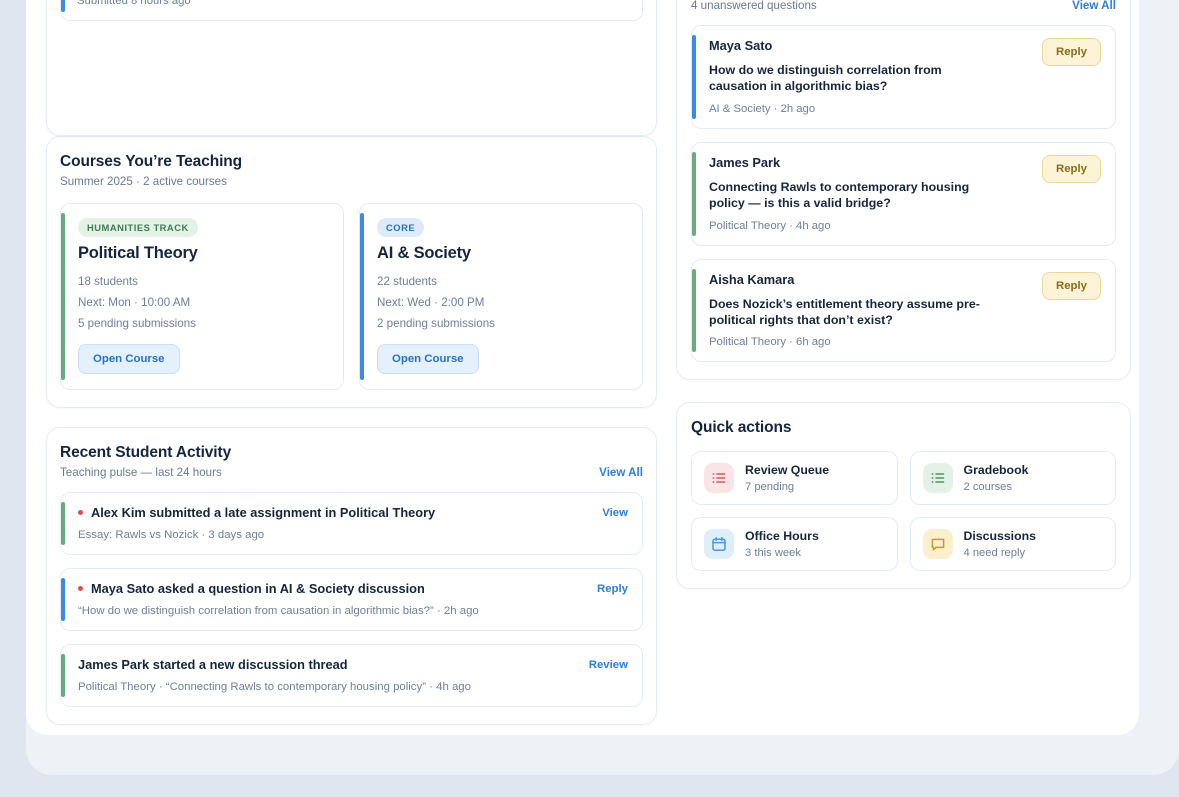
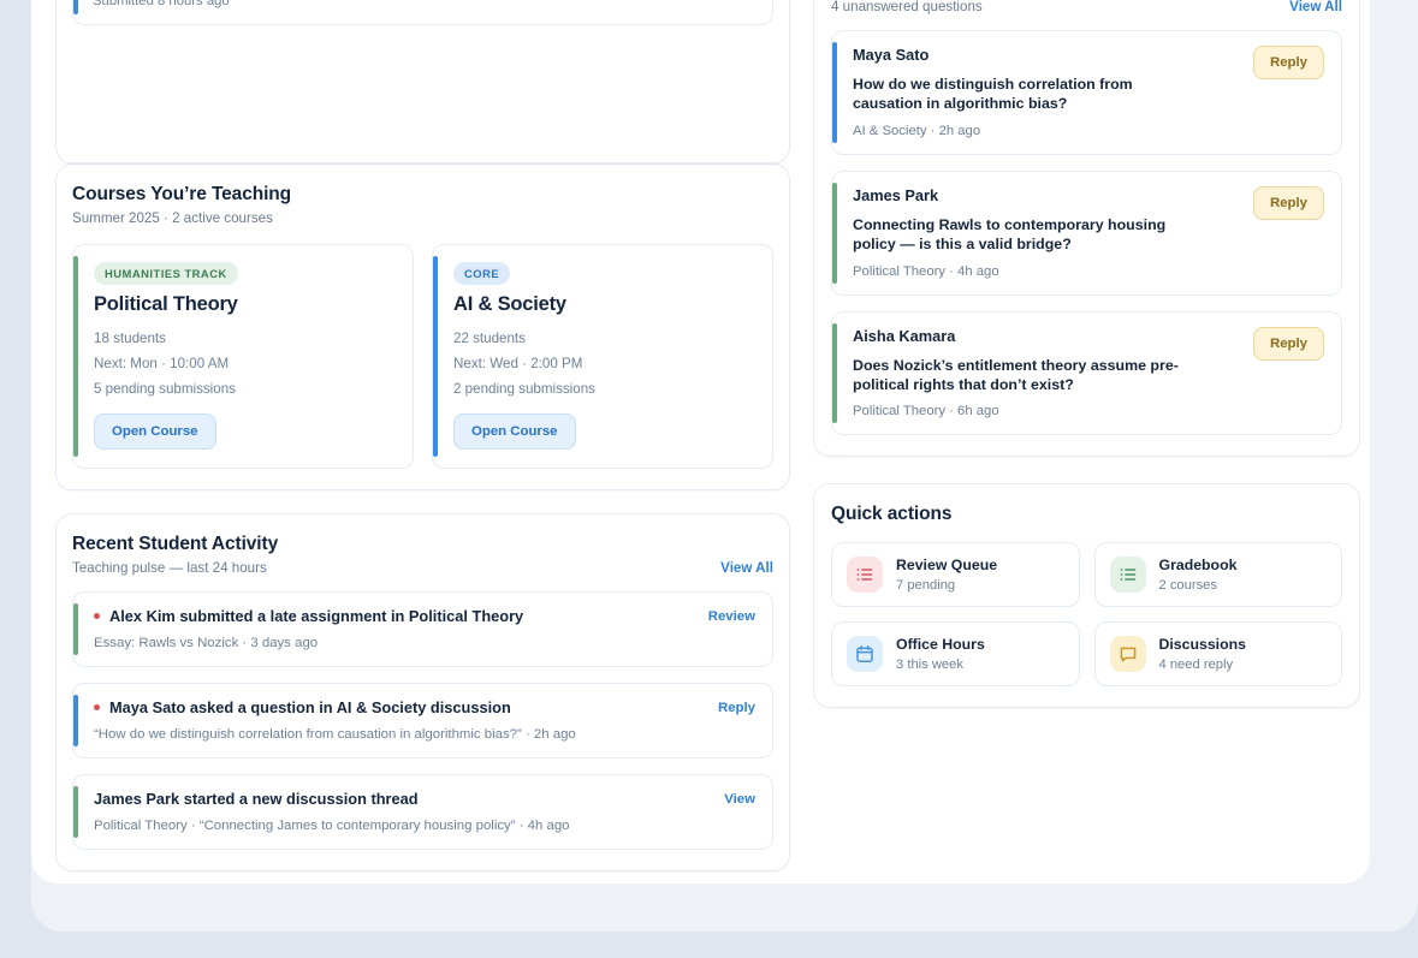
  Submitted 8 hours ago
  Courses You’re Teaching
  Summer 2025 · 2 active courses
  HUMANITIES TRACK
  Political Theory
  18 students
  Next: Mon · 10:00 AM
  5 pending submissions
  Open Course
  CORE
  AI & Society
  22 students
  Next: Wed · 2:00 PM
  2 pending submissions
  Open Course
  Recent Student Activity
  Teaching pulse — last 24 hours
  View All
  Alex Kim submitted a late assignment in Political Theory
- View
+ Review
  Essay: Rawls vs Nozick · 3 days ago
  Maya Sato asked a question in AI & Society discussion
  Reply
  “How do we distinguish correlation from causation in algorithmic bias?” · 2h ago
  James Park started a new discussion thread
- Review
+ View
- Political Theory · “Connecting Rawls to contemporary housing policy” · 4h ago
+ Political Theory · “Connecting James to contemporary housing policy” · 4h ago
  4 unanswered questions
  View All
  Maya Sato
  How do we distinguish correlation from causation in algorithmic bias?
  AI & Society · 2h ago
  Reply
  James Park
  Connecting Rawls to contemporary housing policy — is this a valid bridge?
  Political Theory · 4h ago
  Reply
  Aisha Kamara
  Does Nozick’s entitlement theory assume pre-political rights that don’t exist?
  Political Theory · 6h ago
  Reply
  Quick actions
  Review Queue
  7 pending
  Gradebook
  2 courses
  Office Hours
  3 this week
  Discussions
  4 need reply
